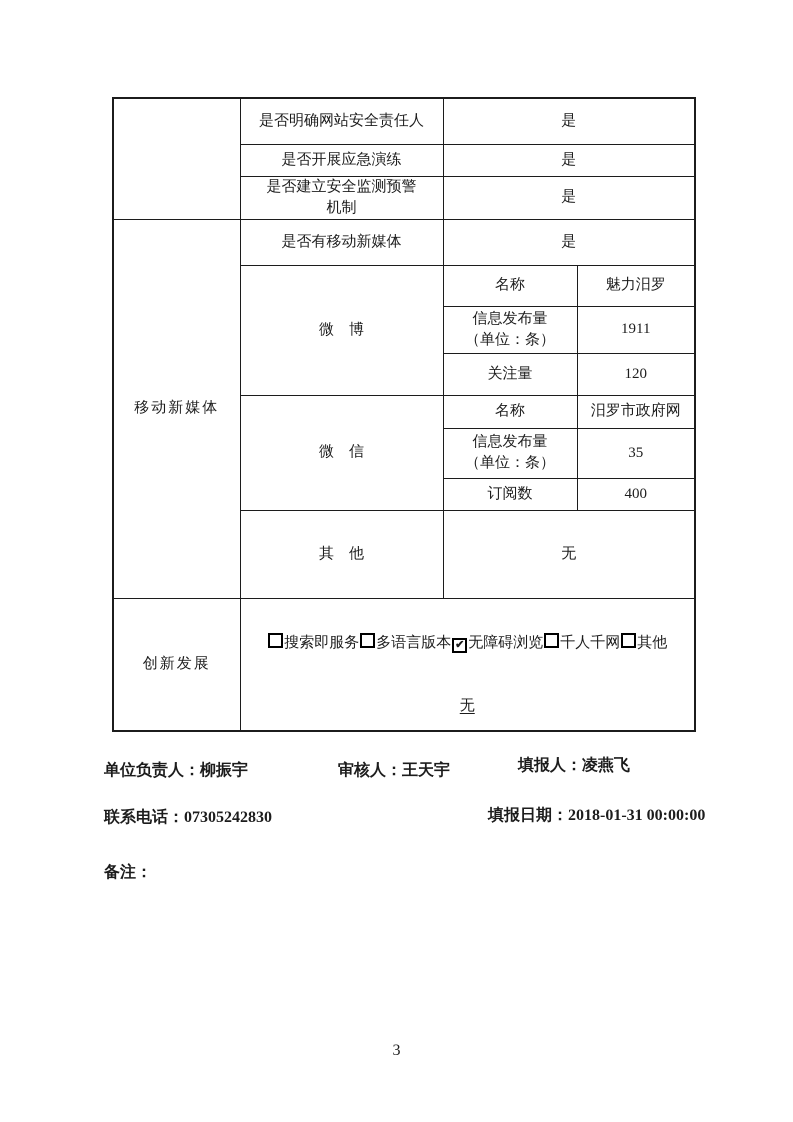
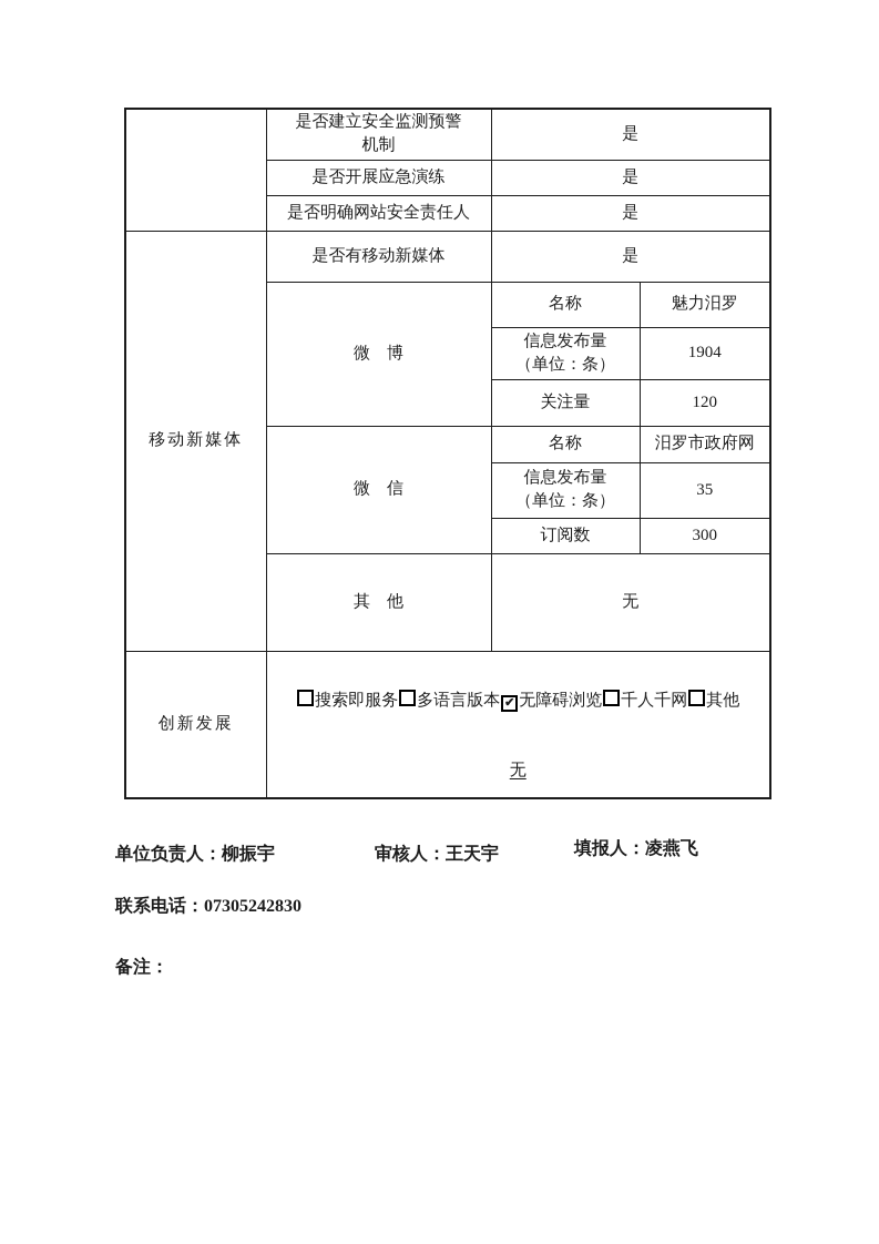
- 	是否明确网站安全责任人	是
+ 	是否建立安全监测预警 机制	是
  是否开展应急演练	是
- 是否建立安全监测预警 机制	是
+ 是否明确网站安全责任人	是
  移动新媒体	是否有移动新媒体	是
  微 博	名称	魅力汨罗
- 信息发布量 （单位：条）	1911
+ 信息发布量 （单位：条）	1904
  关注量	120
  微 信	名称	汨罗市政府网
  信息发布量 （单位：条）	35
- 订阅数	400
+ 订阅数	300
  其 他	无
  创新发展	搜索即服务 多语言版本 ✔ 无障碍浏览 千人千网 其他 无
  单位负责人：柳振宇
  审核人：王天宇
  填报人：凌燕飞
  联系电话：07305242830
- 填报日期：2018-01-31 00:00:00
  备注：
- 3
